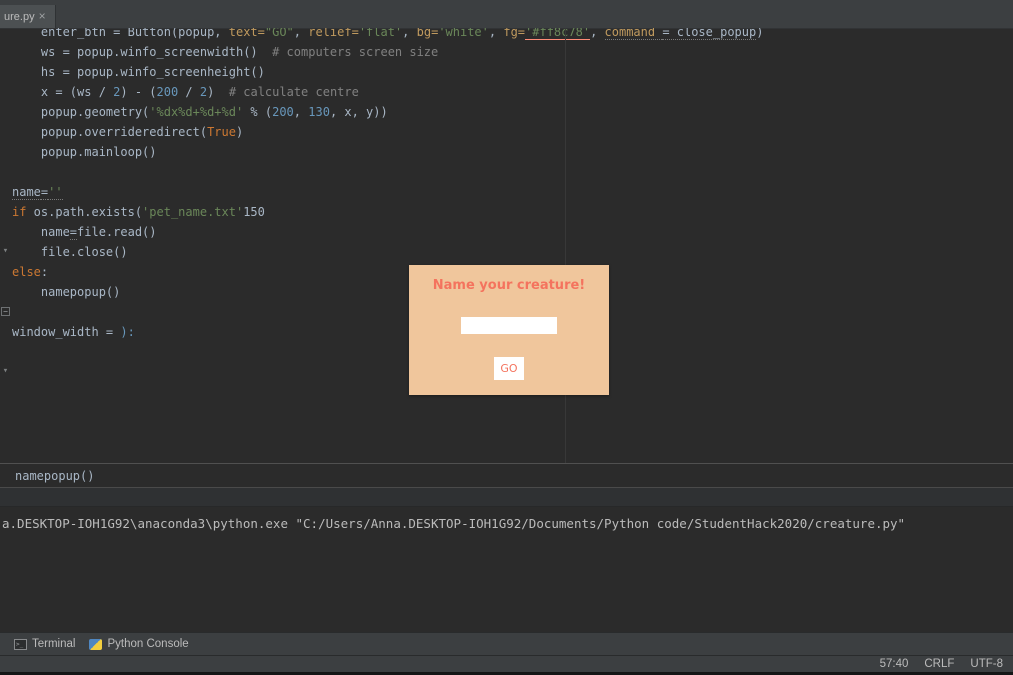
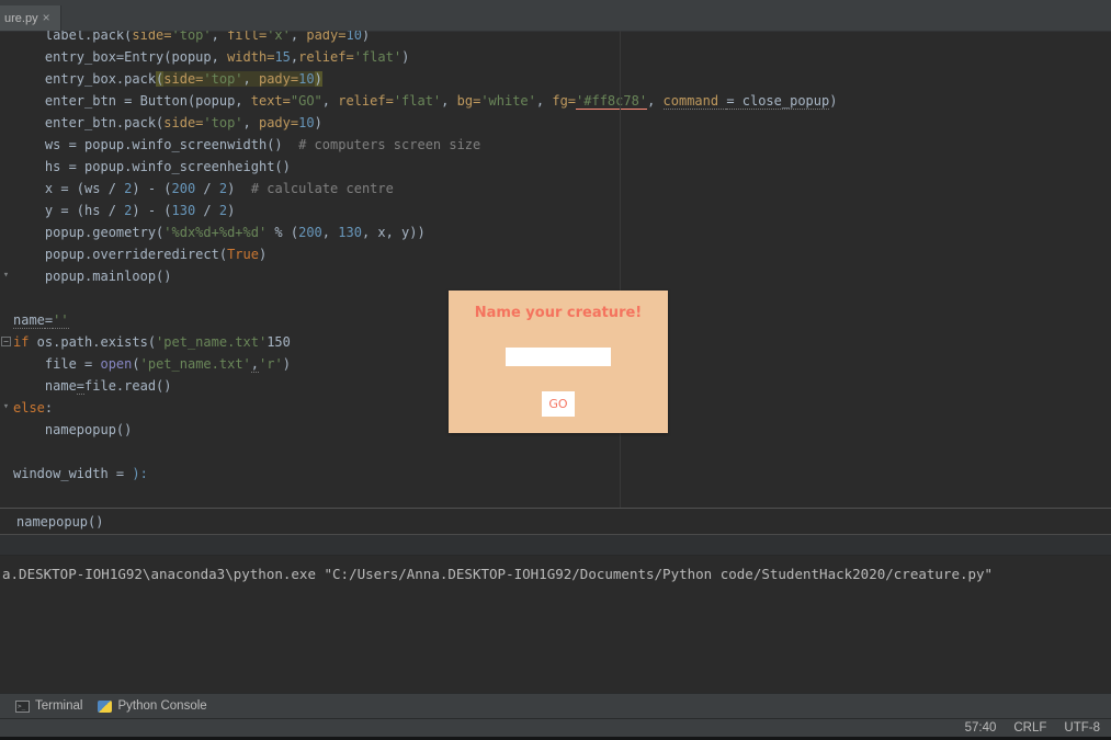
  ure.py
  ×
  ▾
  −
  ▾
+ label.pack(side='top', fill='x', pady=10)
+ entry_box=Entry(popup, width=15,relief='flat')
+ entry_box.pack(side='top', pady=10)
  enter_btn = Button(popup, text="GO", relief='flat', bg='white', fg='#ff878', command = close_popup)
+ enter_btn.pack(side='top', pady=10)
  ws = popup.winfo_screenwidth() # computers screen size
  hs = popup.winfo_screenheight()
  x = (ws / 2) - (200 / 2) # calculate centre
+ y = (hs / 2) - (130 / 2)
  popup.geometry('%dx%d+%d+%d' % (200, 130, x, y))
  popup.overrideredirect(True)
  popup.mainloop()
  name=''
  if os.path.exists('pet_name.txt'150
+ file = open('pet_name.txt','r')
  name=file.read()
- file.close()
  else:
  namepopup()
  window_width = ):
  namepopup()
  a.DESKTOP-IOH1G92\anaconda3\python.exe "C:/Users/Anna.DESKTOP-IOH1G92/Documents/Python code/StudentHack2020/creature.py"
  Terminal
  Python Console
  57:40
  CRLF
  UTF-8
  Name your creature!
  GO
